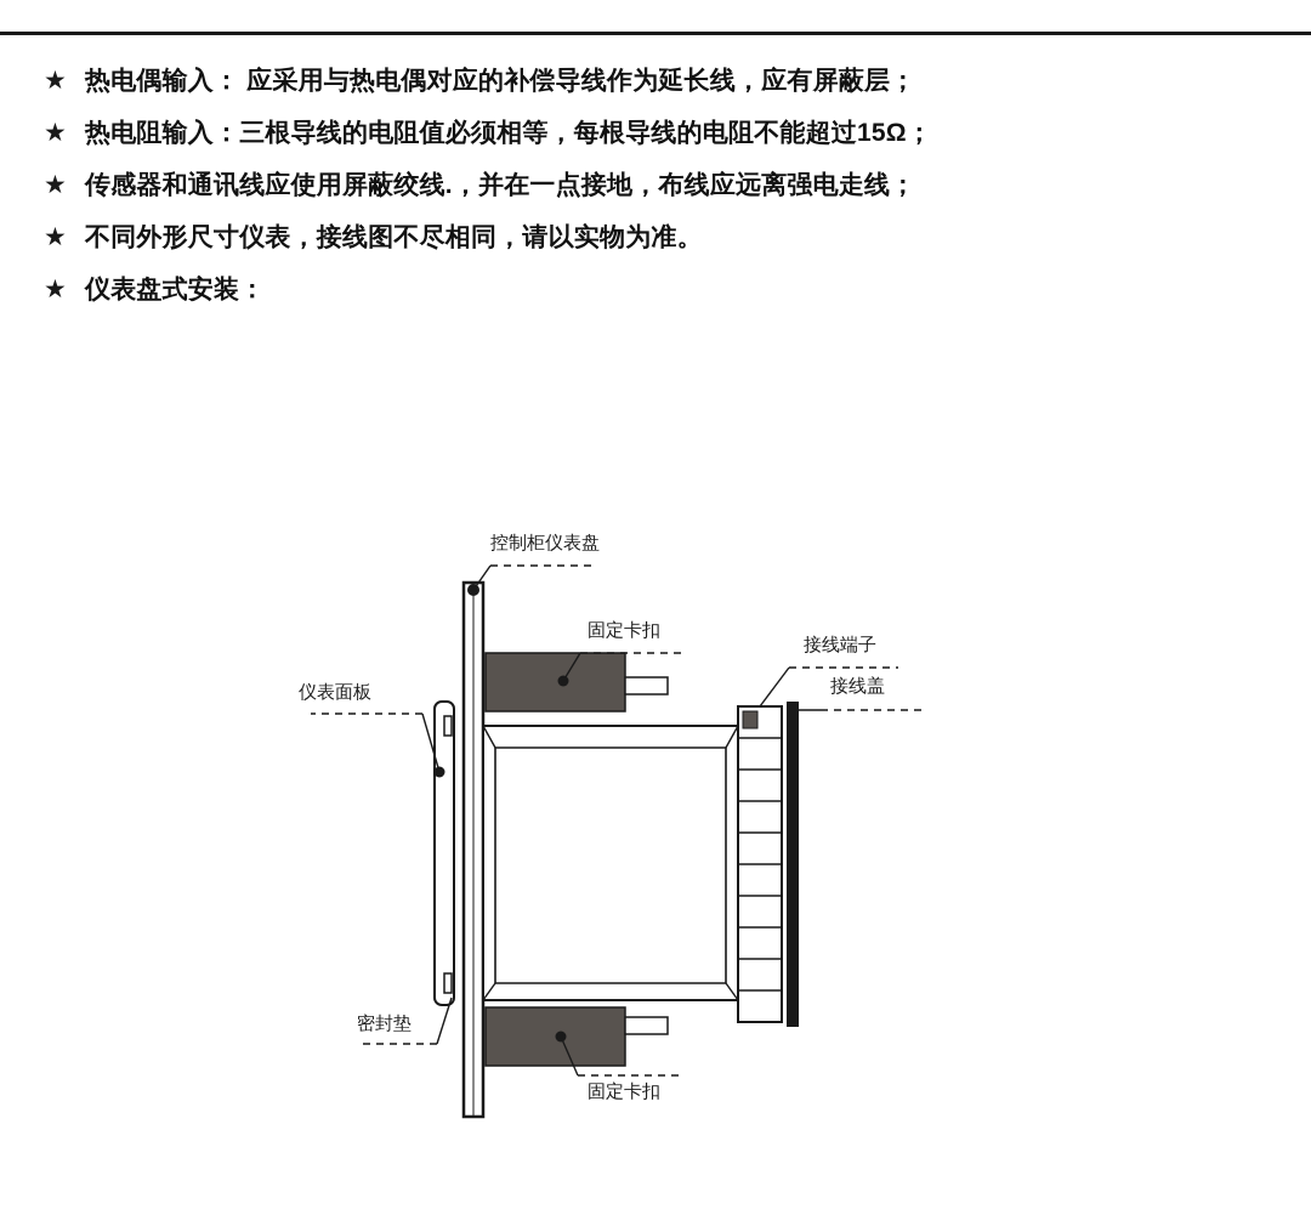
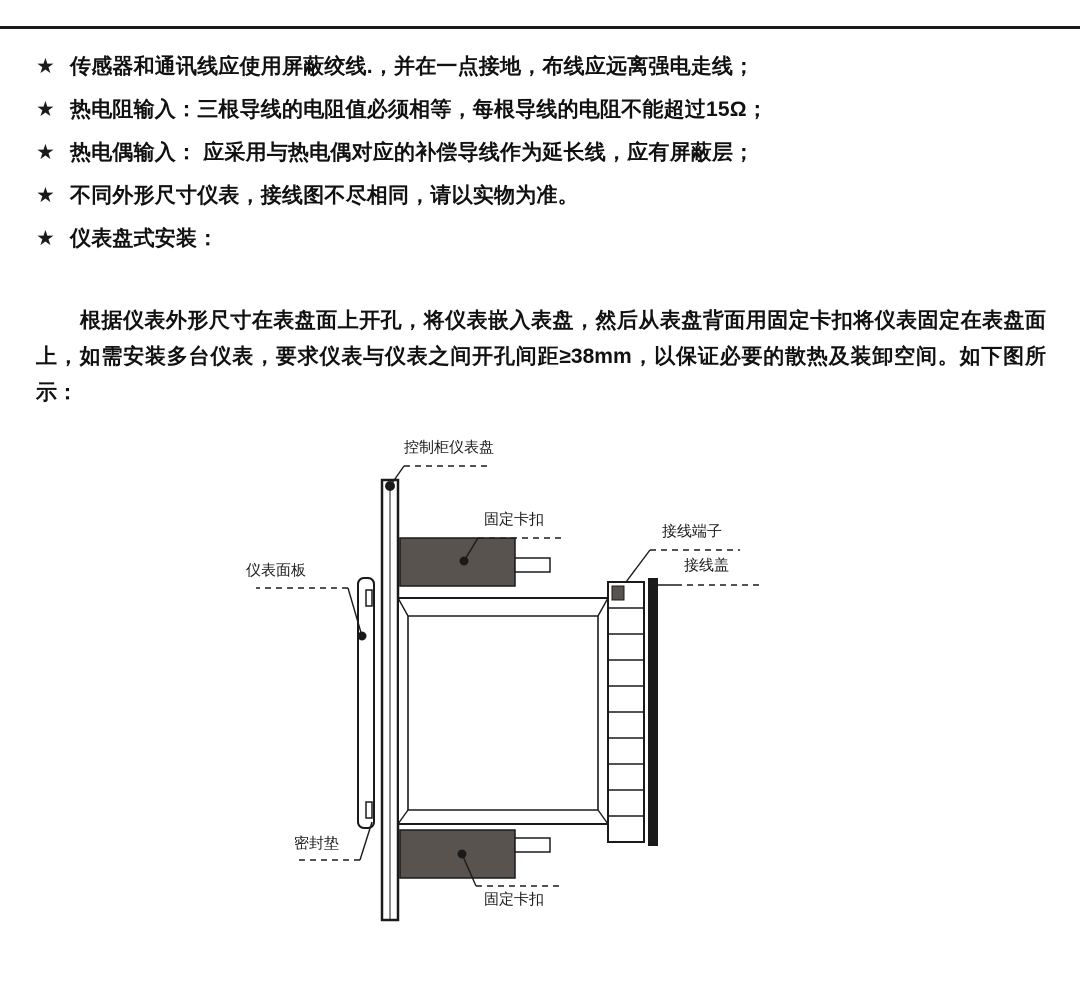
  ★
- 热电偶输入： 应采用与热电偶对应的补偿导线作为延长线，应有屏蔽层；
+ 传感器和通讯线应使用屏蔽绞线.，并在一点接地，布线应远离强电走线；
  ★
  热电阻输入：三根导线的电阻值必须相等，每根导线的电阻不能超过15Ω；
  ★
- 传感器和通讯线应使用屏蔽绞线.，并在一点接地，布线应远离强电走线；
+ 热电偶输入： 应采用与热电偶对应的补偿导线作为延长线，应有屏蔽层；
  ★
  不同外形尺寸仪表，接线图不尽相同，请以实物为准。
  ★
  仪表盘式安装：
+ 根据仪表外形尺寸在表盘面上开孔，将仪表嵌入表盘，然后从表盘背面用固定卡扣将仪表固定在表盘面上，如需安装多台仪表，要求仪表与仪表之间开孔间距≥38mm，以保证必要的散热及装卸空间。如下图所示：
  控制柜仪表盘
  固定卡扣
  接线端子
  接线盖
  仪表面板
  密封垫
  固定卡扣
